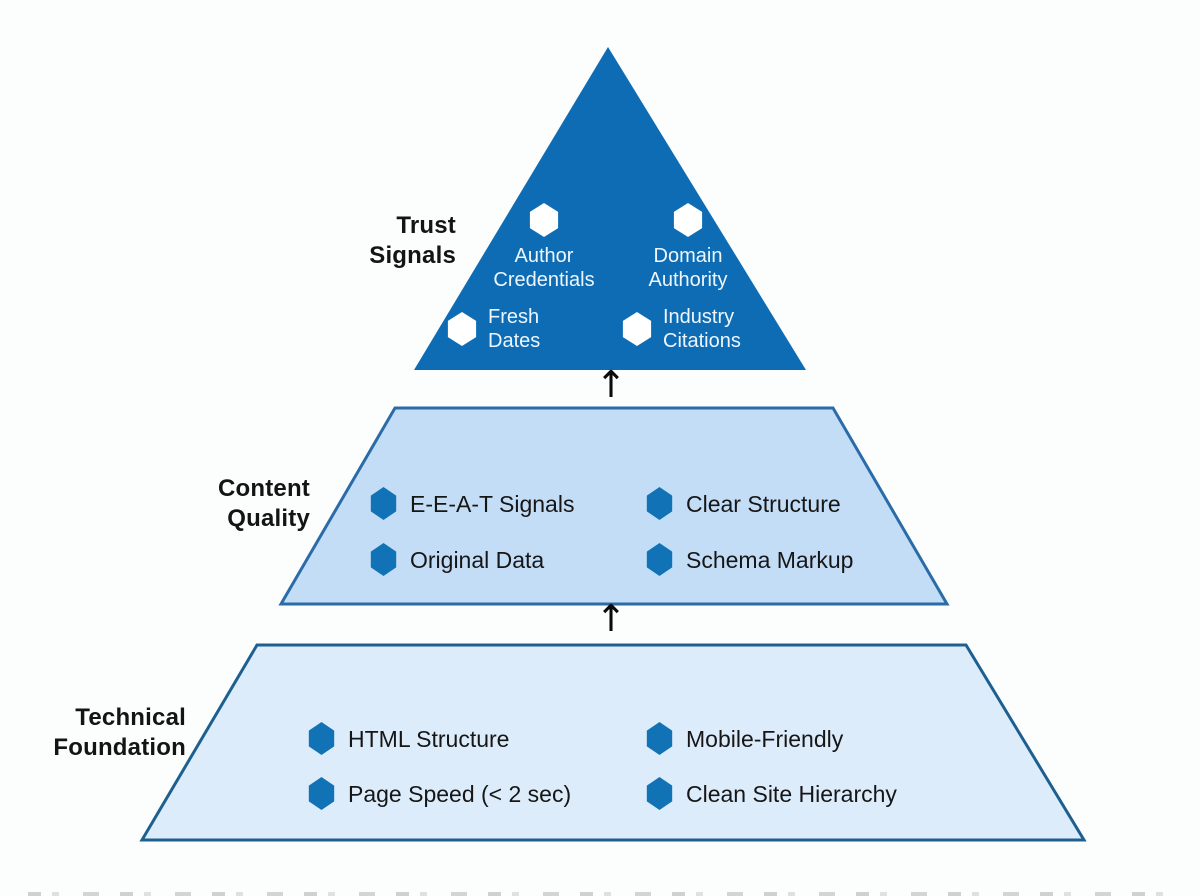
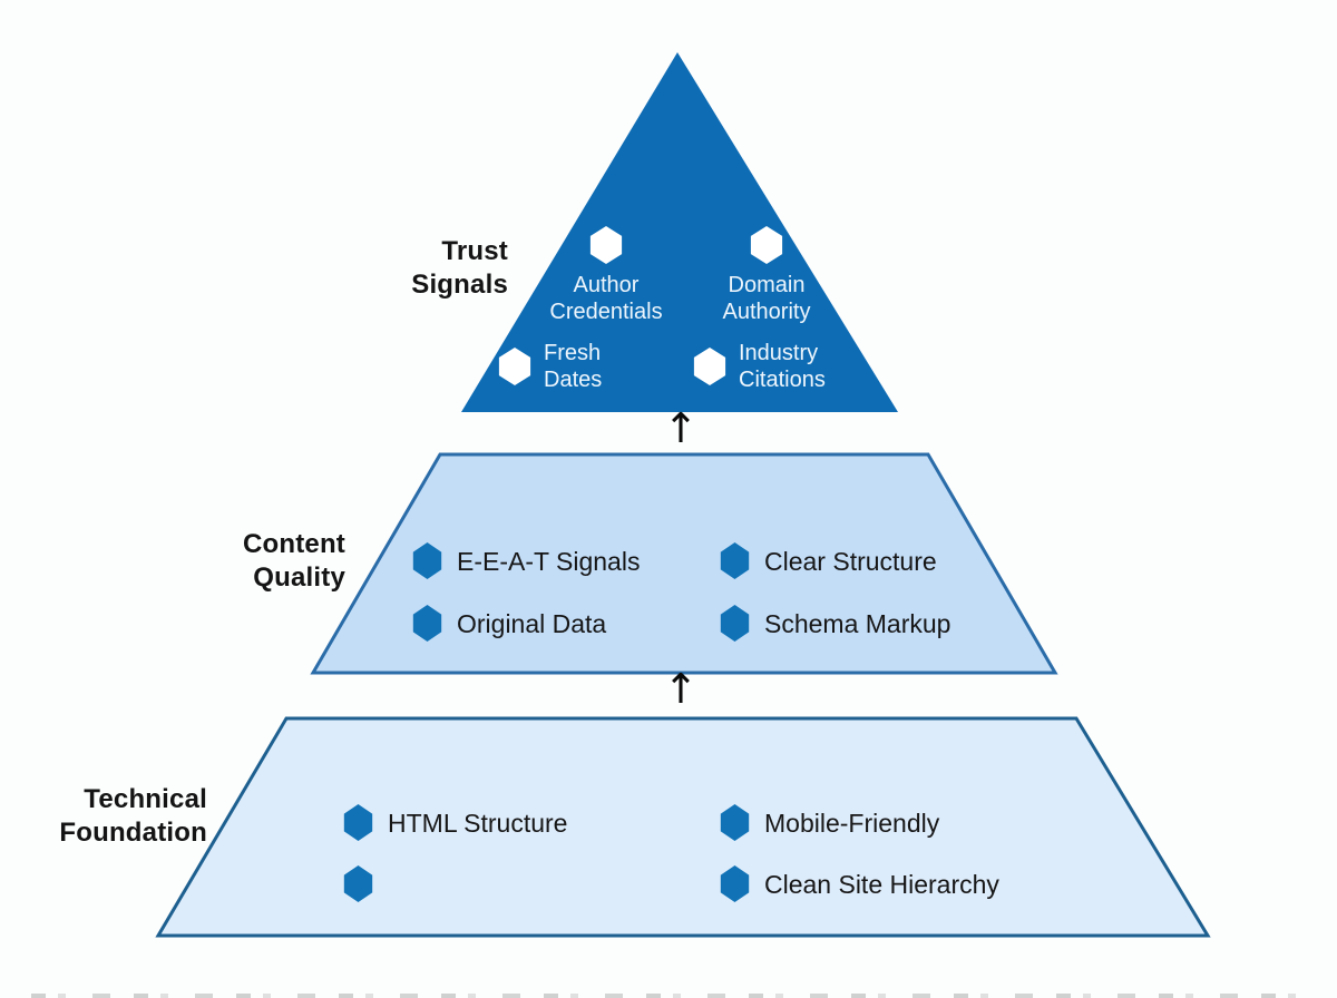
  Trust Signals
  Content Quality
  Technical Foundation
  Author Credentials
  Domain Authority
  Fresh Dates
  Industry Citations
  ↑
  E-E-A-T Signals
  Clear Structure
  Original Data
  Schema Markup
  ↑
  HTML Structure
  Mobile-Friendly
- Page Speed (< 2 sec)
  Clean Site Hierarchy
